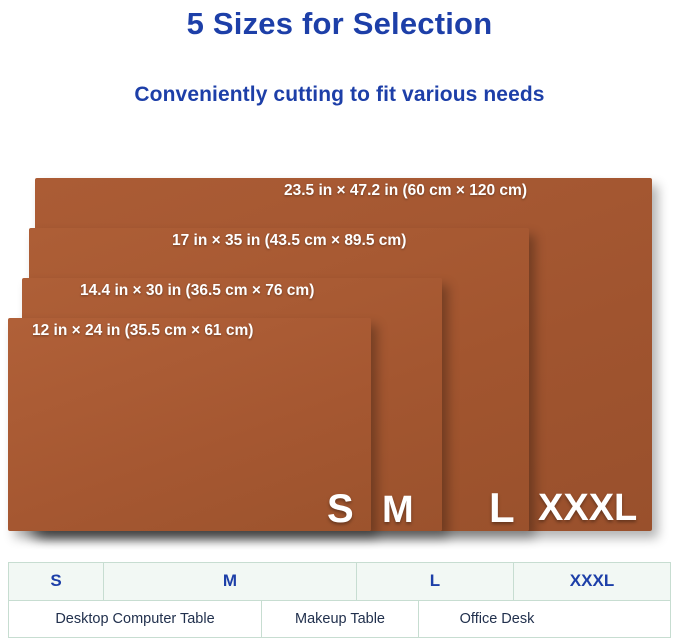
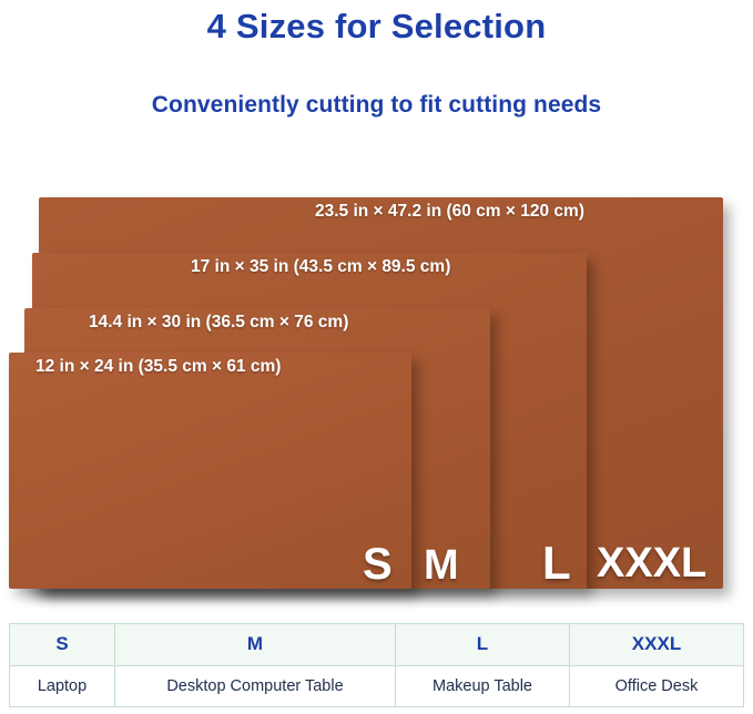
- 5 Sizes for Selection
+ 4 Sizes for Selection
- Conveniently cutting to fit various needs
+ Conveniently cutting to fit cutting needs
  23.5 in × 47.2 in (60 cm × 120 cm)
  17 in × 35 in (43.5 cm × 89.5 cm)
  14.4 in × 30 in (36.5 cm × 76 cm)
  12 in × 24 in (35.5 cm × 61 cm)
  S
  M
  L
  XXXL
  S
  M
  L
  XXXL
+ Laptop
  Desktop Computer Table
  Makeup Table
  Office Desk
